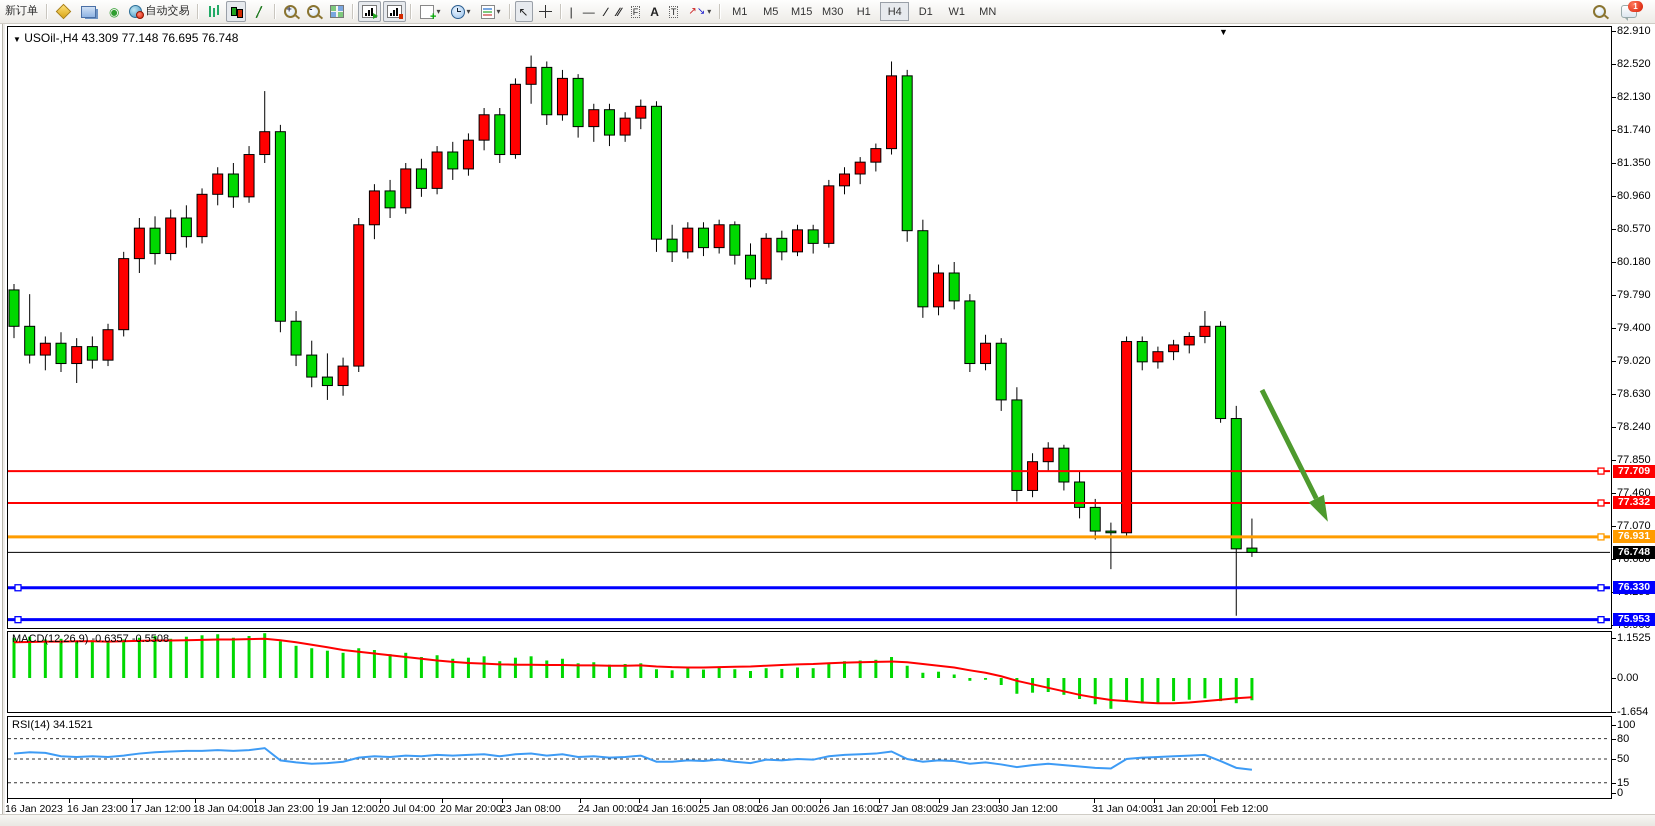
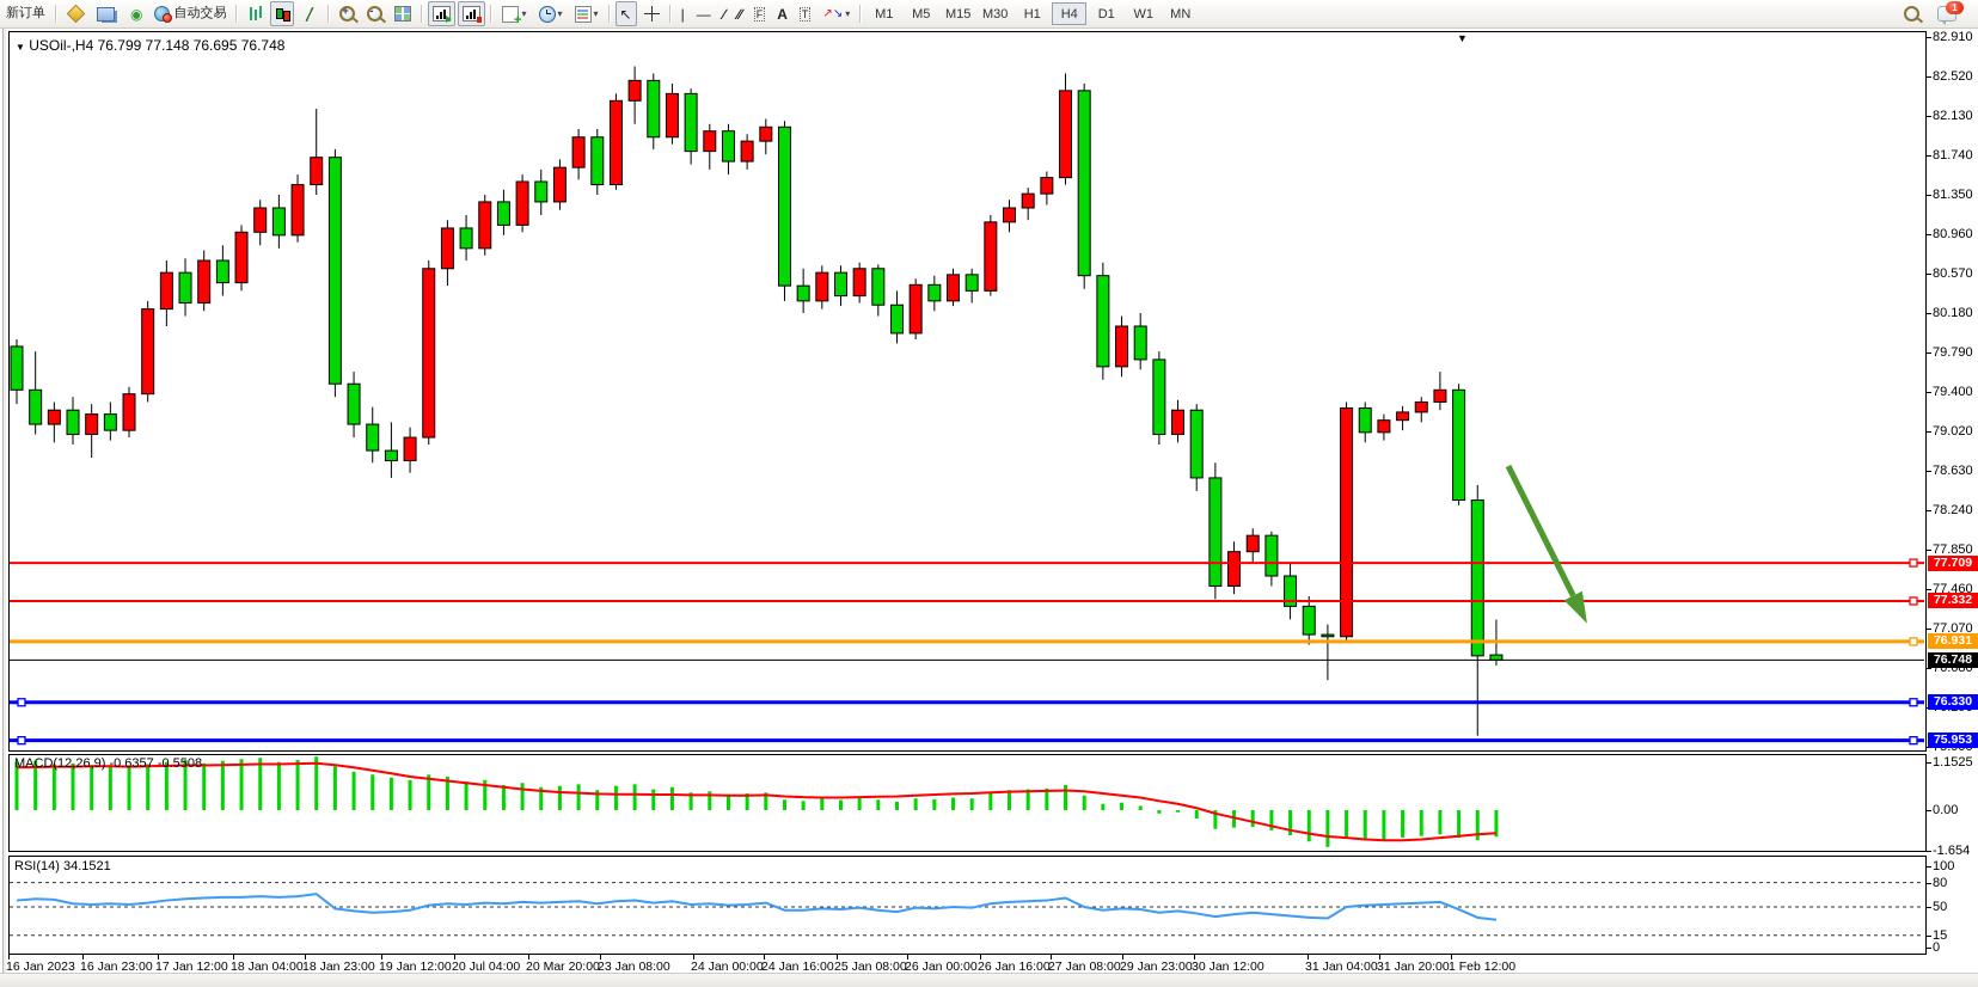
  新订单
  ◉
  自动交易
  +
  -
  ▾
  ▾
  ▾
  ↖
  |
  —
  ∕
  ∕∕
  F
  A
  T
  ↗
  ↘
  ▾
  M1
  M5
  M15
  M30
  H1
  H4
  D1
  W1
  MN
  1
- ▼ USOil-,H4 43.309 77.148 76.695 76.748
+ ▼ USOil-,H4 76.799 77.148 76.695 76.748
  ▼
  MACD(12,26,9) -0.6357 -0.5508
  RSI(14) 34.1521
  82.910
  82.520
  82.130
  81.740
  81.350
  80.960
  80.570
  80.180
  79.790
  79.400
  79.020
  78.630
  78.240
  77.850
  77.460
  77.070
  76.680
  77.709
  77.332
  76.931
  76.330
  75.953
  76.748
  1.1525
  0.00
  -1.654
  100
  80
  50
  15
  0
  16 Jan 2023
  16 Jan 23:00
  17 Jan 12:00
  18 Jan 04:00
  18 Jan 23:00
  19 Jan 12:00
  20 Jul 04:00
  20 Mar 20:00
  23 Jan 08:00
  24 Jan 00:00
  24 Jan 16:00
  25 Jan 08:00
  26 Jan 00:00
  26 Jan 16:00
  27 Jan 08:00
  29 Jan 23:00
  30 Jan 12:00
  31 Jan 04:00
  31 Jan 20:00
  1 Feb 12:00
